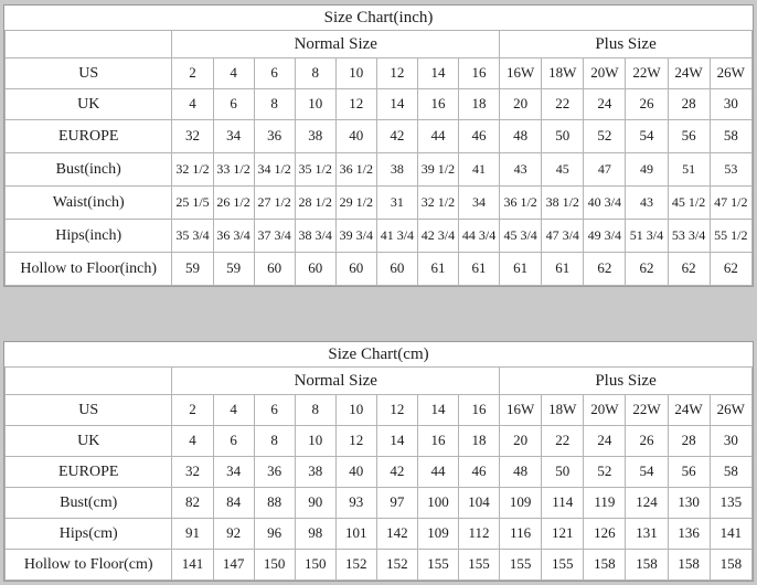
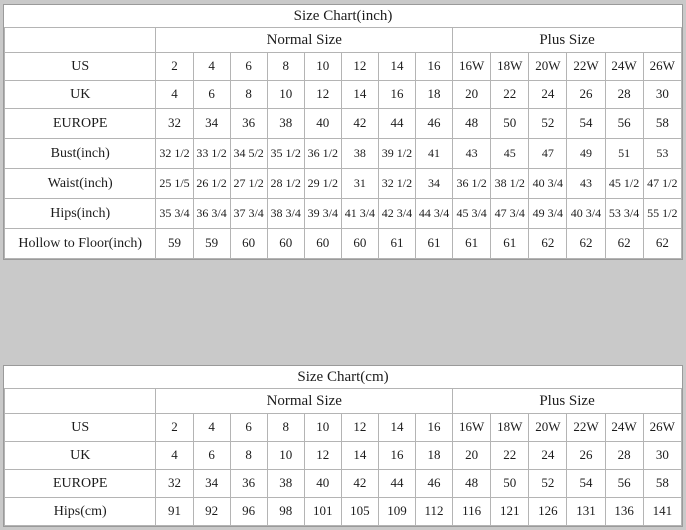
  Size Chart(inch)
  	Normal Size	Plus Size
  US	2	4	6	8	10	12	14	16	16W	18W	20W	22W	24W	26W
  UK	4	6	8	10	12	14	16	18	20	22	24	26	28	30
  EUROPE	32	34	36	38	40	42	44	46	48	50	52	54	56	58
- Bust(inch)	32 1/2	33 1/2	34 1/2	35 1/2	36 1/2	38	39 1/2	41	43	45	47	49	51	53
+ Bust(inch)	32 1/2	33 1/2	34 5/2	35 1/2	36 1/2	38	39 1/2	41	43	45	47	49	51	53
  Waist(inch)	25 1/5	26 1/2	27 1/2	28 1/2	29 1/2	31	32 1/2	34	36 1/2	38 1/2	40 3/4	43	45 1/2	47 1/2
- Hips(inch)	35 3/4	36 3/4	37 3/4	38 3/4	39 3/4	41 3/4	42 3/4	44 3/4	45 3/4	47 3/4	49 3/4	51 3/4	53 3/4	55 1/2
+ Hips(inch)	35 3/4	36 3/4	37 3/4	38 3/4	39 3/4	41 3/4	42 3/4	44 3/4	45 3/4	47 3/4	49 3/4	40 3/4	53 3/4	55 1/2
  Hollow to Floor(inch)	59	59	60	60	60	60	61	61	61	61	62	62	62	62
  Size Chart(cm)
  	Normal Size	Plus Size
  US	2	4	6	8	10	12	14	16	16W	18W	20W	22W	24W	26W
  UK	4	6	8	10	12	14	16	18	20	22	24	26	28	30
  EUROPE	32	34	36	38	40	42	44	46	48	50	52	54	56	58
- Bust(cm)	82	84	88	90	93	97	100	104	109	114	119	124	130	135
- Hips(cm)	91	92	96	98	101	142	109	112	116	121	126	131	136	141
+ Hips(cm)	91	92	96	98	101	105	109	112	116	121	126	131	136	141
- Hollow to Floor(cm)	141	147	150	150	152	152	155	155	155	155	158	158	158	158
